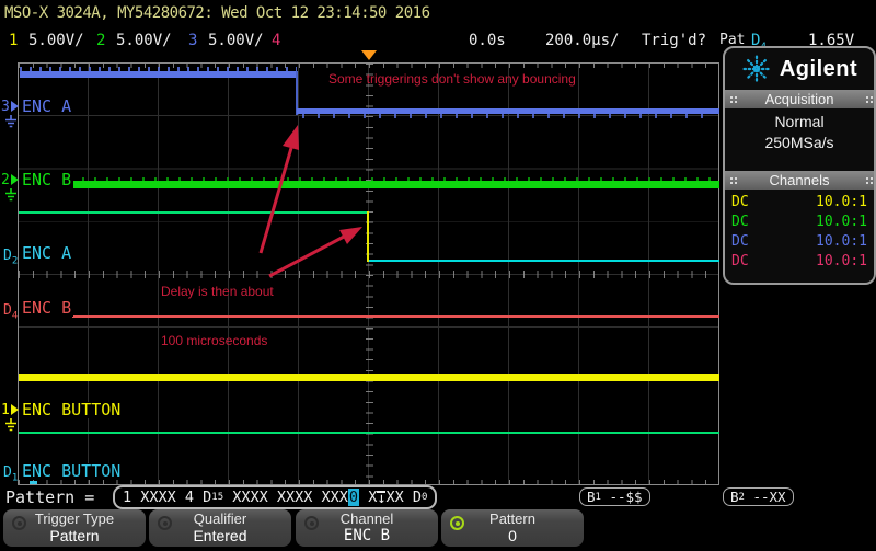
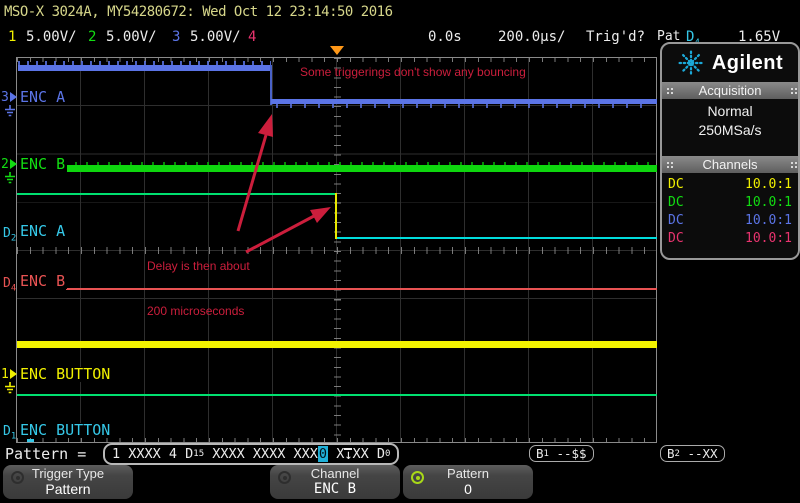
  MSO-X 3024A, MY54280672: Wed Oct 12 23:14:50 2016
  1
  5.00V/
  2
  5.00V/
  3
  5.00V/
  4
  0.0s
  200.0μs/
  Trig'd?
  Pat
  1.65V
  3
  2
  1
  D2
  D4
  D1
  ENC A
  ENC B
  ENC A
  ENC B
  ENC BUTTON
  ENC BUTTON
  Some triggerings don't show any bouncing
  Delay is then about
- 100 microseconds
+ 200 microseconds
  Pattern =
  1 XXXX 4 D
  15
  XXXX XXXX XXX
  0
  X
  ↓
  XX D
  0
  B
  1
  --$$
  B
  2
  --XX
  Trigger Type
  Pattern
- Qualifier
- Entered
  Channel
  ENC B
  Pattern
  0
  Agilent
  Acquisition
  Normal
  250MSa/s
  Channels
  DC
  10.0:1
  DC
  10.0:1
  DC
  10.0:1
  DC
  10.0:1
